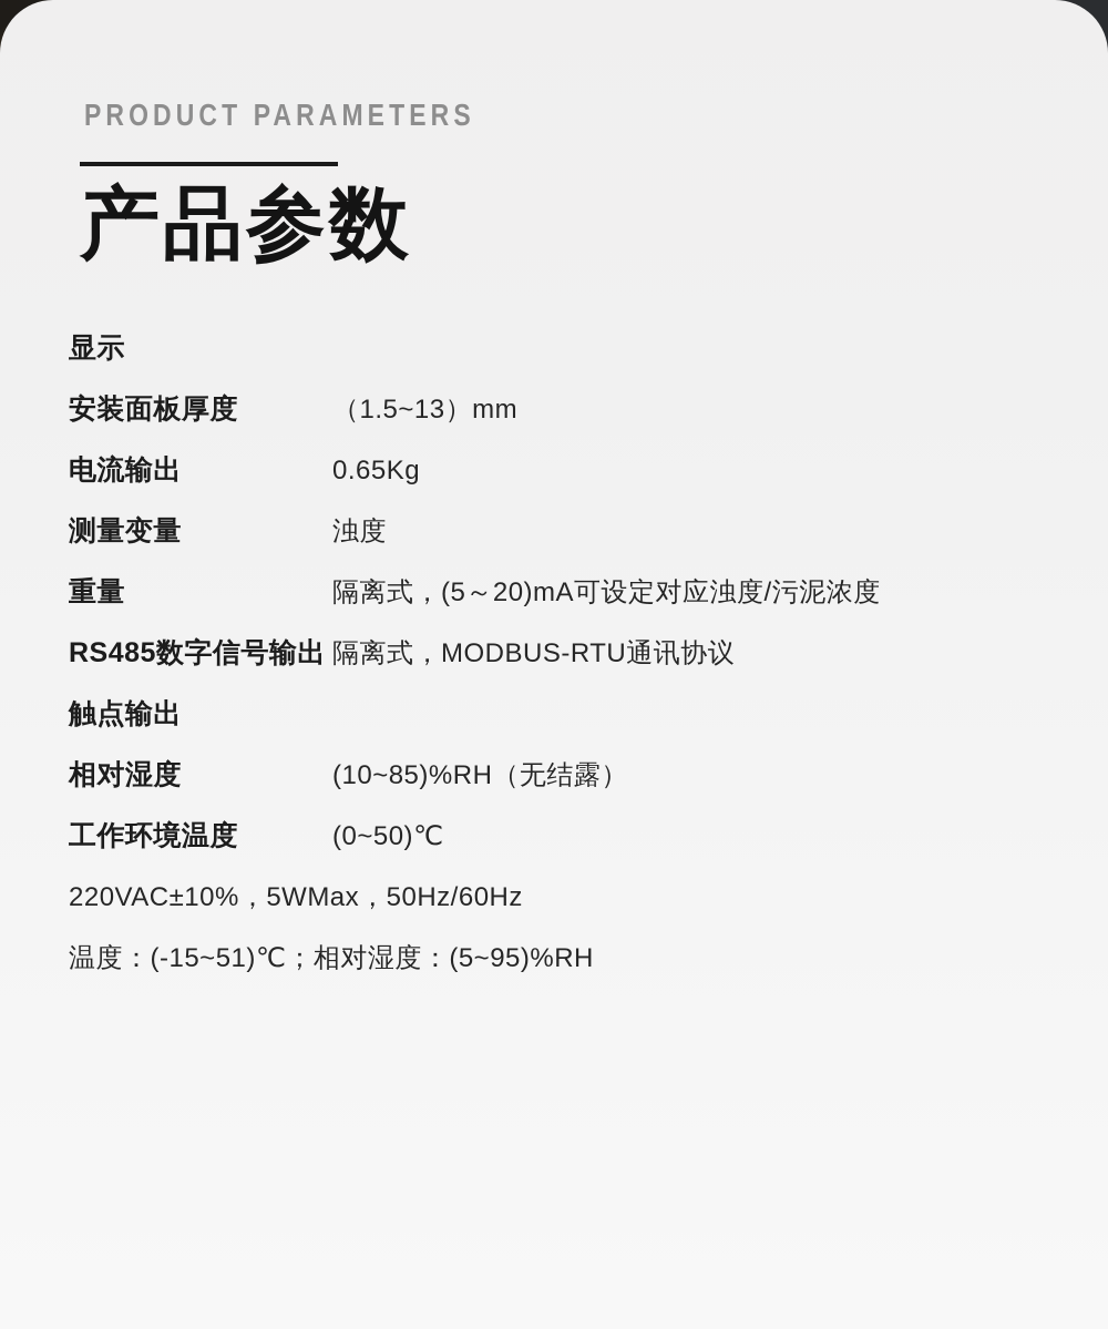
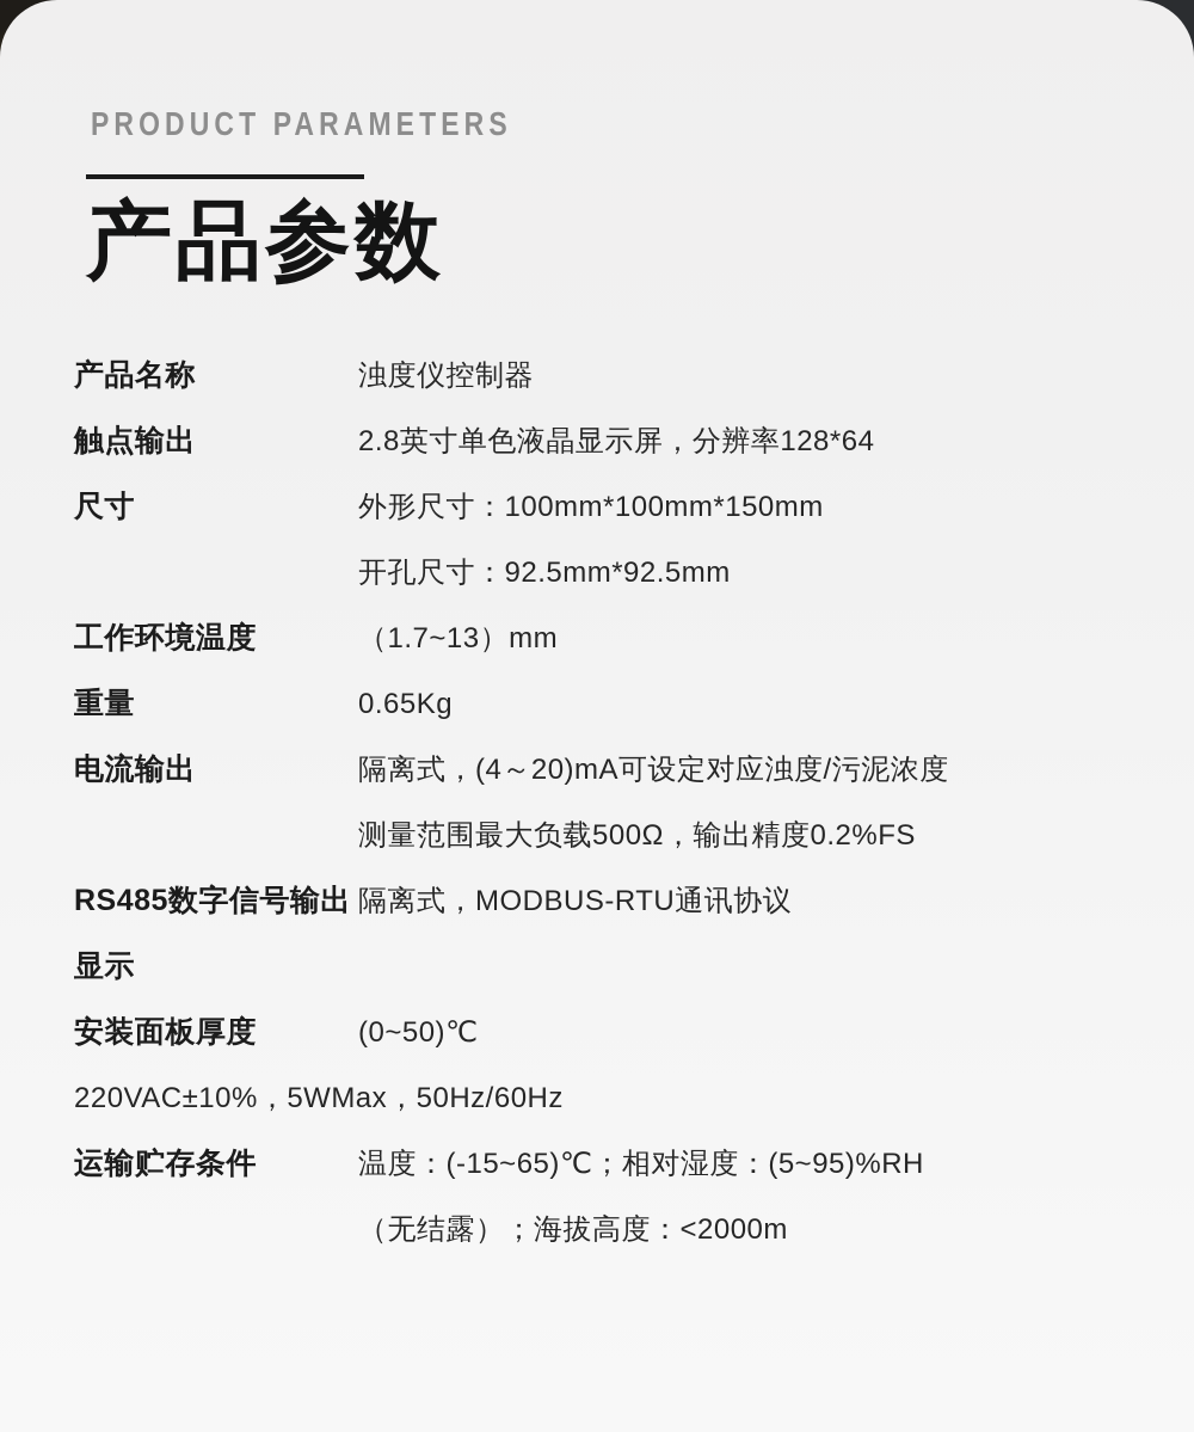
  PRODUCT PARAMETERS
  产品参数
+ 产品名称
+ 浊度仪控制器
- 显示
+ 触点输出
+ 2.8英寸单色液晶显示屏，分辨率128*64
+ 尺寸
+ 外形尺寸：100mm*100mm*150mm
+ 开孔尺寸：92.5mm*92.5mm
- 安装面板厚度
+ 工作环境温度
- （1.5~13）mm
+ （1.7~13）mm
- 电流输出
+ 重量
  0.65Kg
- 测量变量
- 浊度
- 重量
+ 电流输出
- 隔离式，(5～20)mA可设定对应浊度/污泥浓度
+ 隔离式，(4～20)mA可设定对应浊度/污泥浓度
+ 测量范围最大负载500Ω，输出精度0.2%FS
  RS485数字信号输出
  隔离式，MODBUS-RTU通讯协议
- 触点输出
+ 显示
- 相对湿度
- (10~85)%RH（无结露）
- 工作环境温度
+ 安装面板厚度
  (0~50)℃
  220VAC±10%，5WMax，50Hz/60Hz
+ 运输贮存条件
- 温度：(-15~51)℃；相对湿度：(5~95)%RH
+ 温度：(-15~65)℃；相对湿度：(5~95)%RH
+ （无结露）；海拔高度：<2000m
